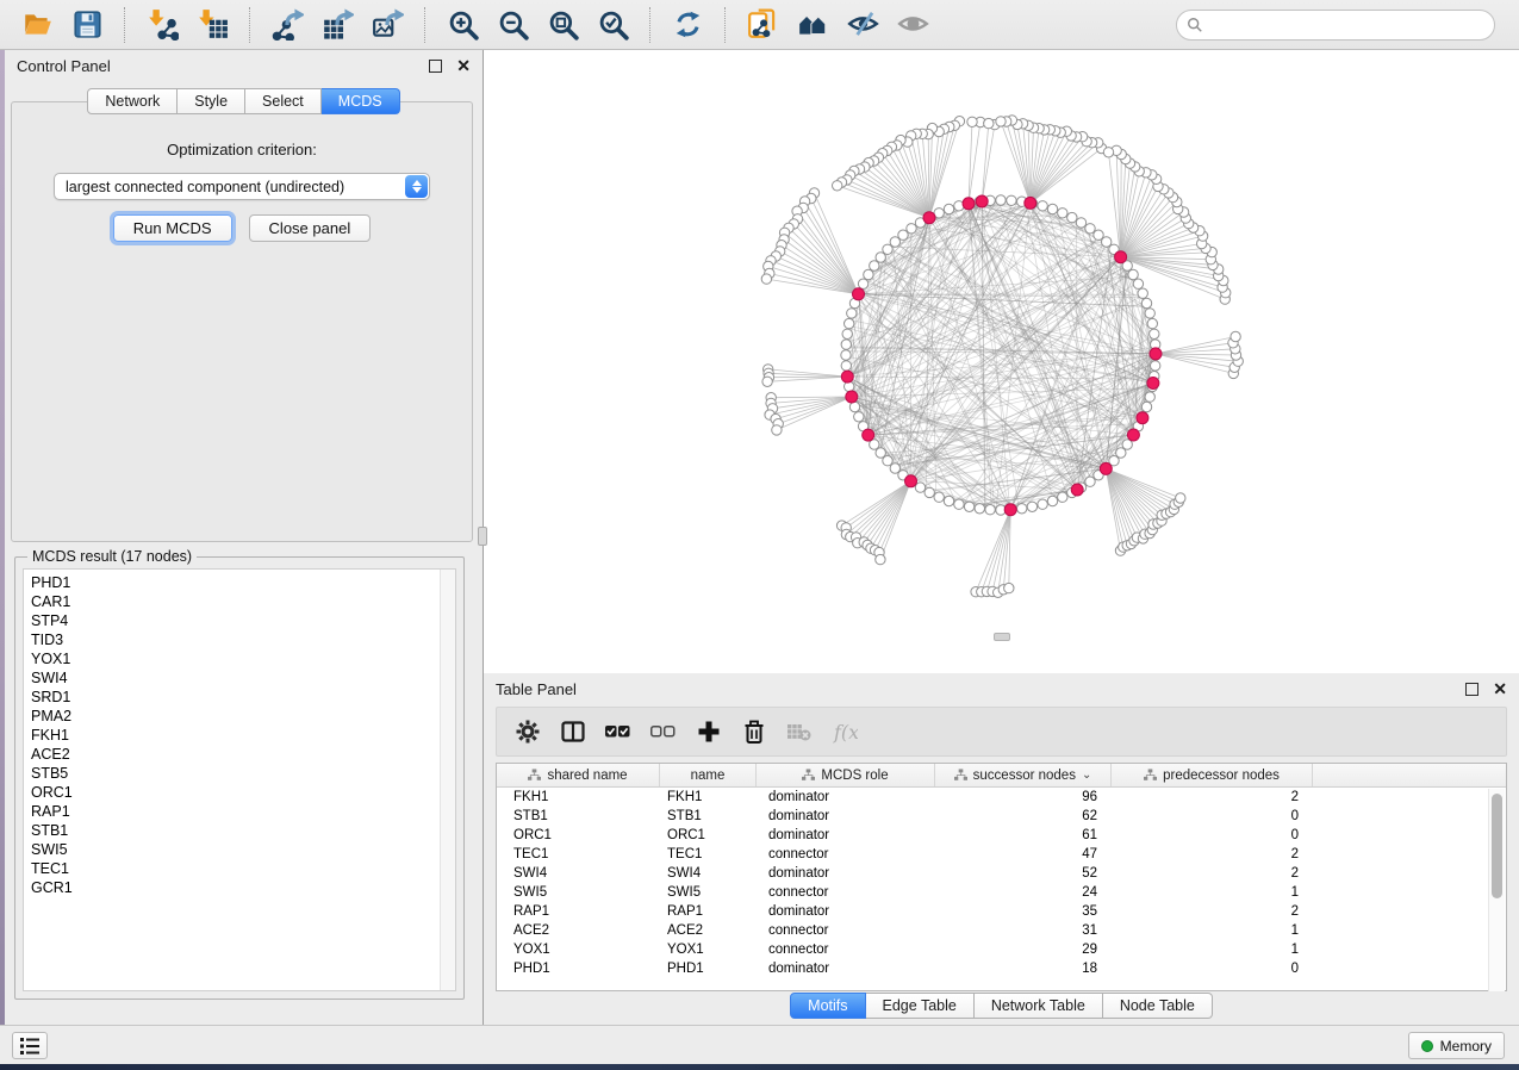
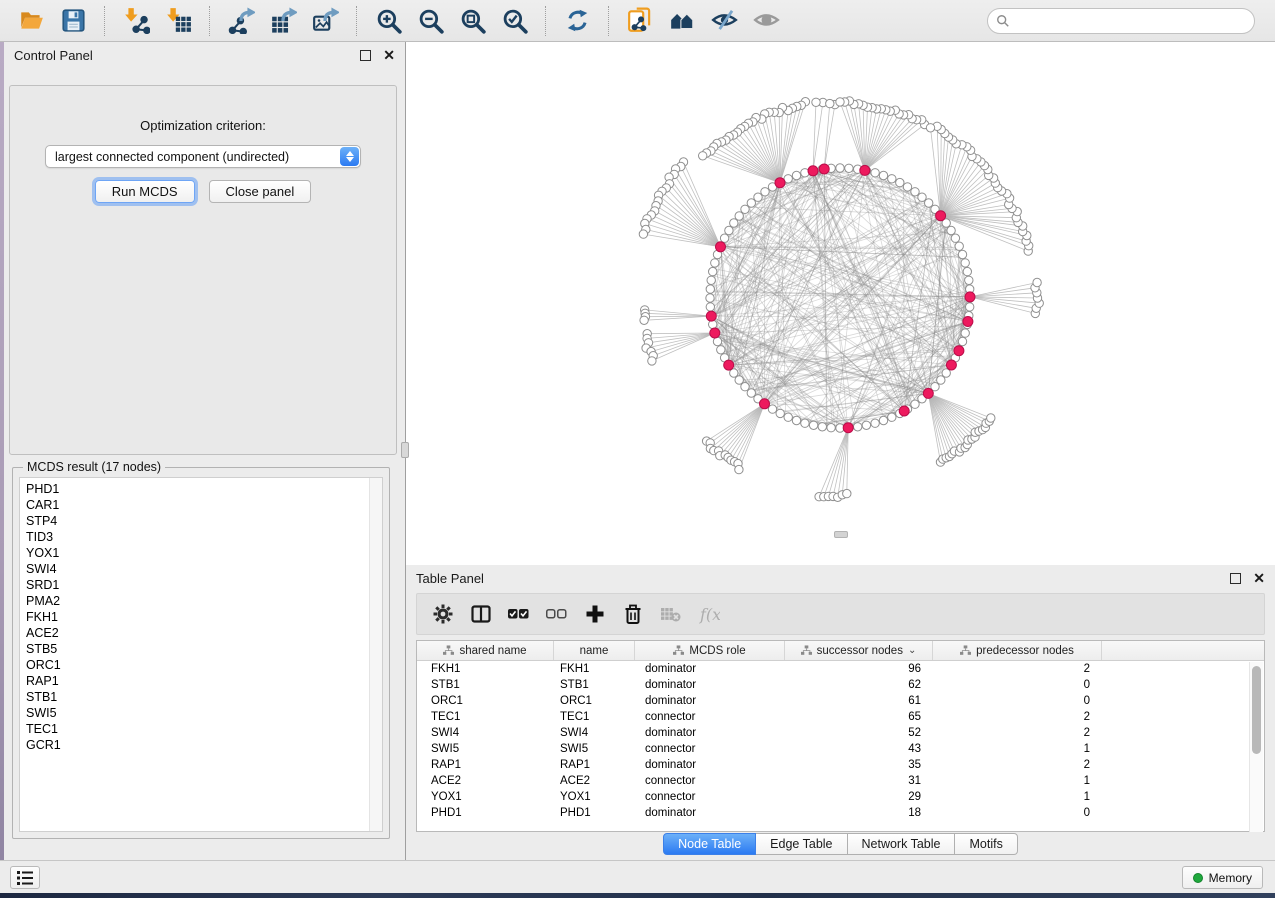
  Control Panel
  ✕
- Network
- Style
- Select
- MCDS
  Optimization criterion:
  largest connected component (undirected)
  Run MCDS
  Close panel
  MCDS result (17 nodes)
  PHD1
  CAR1
  STP4
  TID3
  YOX1
  SWI4
  SRD1
  PMA2
  FKH1
  ACE2
  STB5
  ORC1
  RAP1
  STB1
  SWI5
  TEC1
  GCR1
  Table Panel
  ✕
  f(x
  shared name
  name
  MCDS role
  successor nodes
  ⌄
  predecessor nodes
  FKH1
  FKH1
  dominator
  96
  2
  STB1
  STB1
  dominator
  62
  0
  ORC1
  ORC1
  dominator
  61
  0
  TEC1
  TEC1
  connector
- 47
+ 65
  2
  SWI4
  SWI4
  dominator
  52
  2
  SWI5
  SWI5
  connector
- 24
+ 43
  1
  RAP1
  RAP1
  dominator
  35
  2
  ACE2
  ACE2
  connector
  31
  1
  YOX1
  YOX1
  connector
  29
  1
  PHD1
  PHD1
  dominator
  18
  0
- Motifs
+ Node Table
  Edge Table
  Network Table
- Node Table
+ Motifs
  Memory
